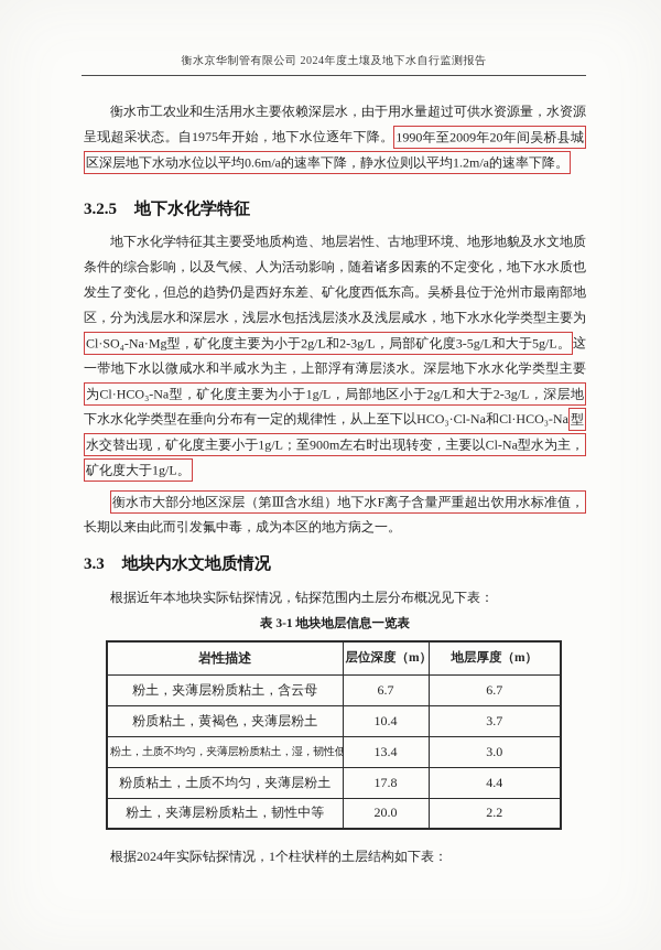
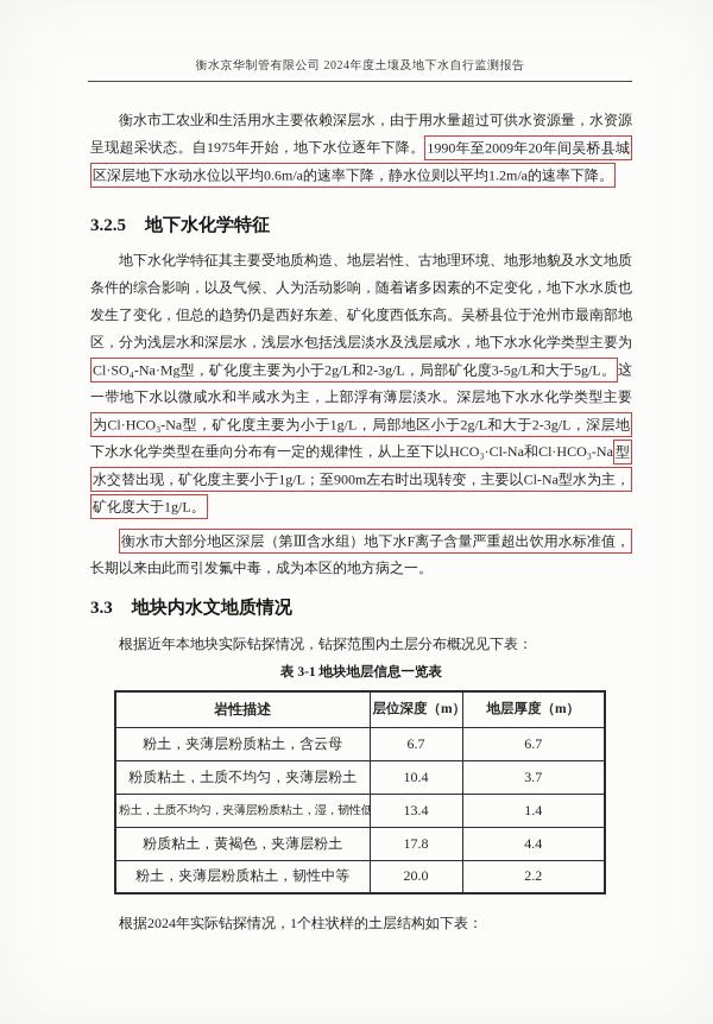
  衡水京华制管有限公司 2024年度土壤及地下水自行监测报告
  衡水市工农业和生活用水主要依赖深层水，由于用水量超过可供水资源量，水资源呈现超采状态。自1975年开始，地下水位逐年下降。 1990年至2009年20年间吴桥县城区深层地下水动水位以平均0.6m/a的速率下降，静水位则以平均1.2m/a的速率下降。
  3.2.5 地下水化学特征
  地下水化学特征其主要受地质构造、地层岩性、古地理环境、地形地貌及水文地质条件的综合影响，以及气候、人为活动影响，随着诸多因素的不定变化，地下水水质也发生了变化，但总的趋势仍是西好东差、矿化度西低东高。吴桥县位于沧州市最南部地区，分为浅层水和深层水，浅层水包括浅层淡水及浅层咸水，地下水水化学类型主要为Cl·SO₄-Na·Mg型，矿化度主要为小于2g/L和2-3g/L，局部矿化度3-5g/L和大于5g/L。 这一带地下水以微咸水和半咸水为主，上部浮有薄层淡水。深层地下水水化学类型主要为Cl·HCO₃-Na型，矿化度主要为小于1g/L，局部地区小于2g/L和大于2-3g/L，深层地下水水化学类型在垂向分布有一定的规律性，从上至下以HCO₃·Cl-Na和Cl·HCO₃-Na 型水交替出现，矿化度主要小于1g/L；至900m左右时出现转变，主要以Cl-Na型水为主，矿化度大于1g/L。
  衡水市大部分地区深层（第Ⅲ含水组）地下水F离子含量严重超出饮用水标准值，长期以来由此而引发氟中毒，成为本区的地方病之一。
  3.3 地块内水文地质情况
  根据近年本地块实际钻探情况，钻探范围内土层分布概况见下表：
  表 3-1 地块地层信息一览表
  岩性描述	层位深度（m）	地层厚度（m）
  粉土，夹薄层粉质粘土，含云母	6.7	6.7
- 粉质粘土，黄褐色，夹薄层粉土	10.4	3.7
+ 粉质粘土，土质不均匀，夹薄层粉土	10.4	3.7
- 粉土，土质不均匀，夹薄层粉质粘土，湿，韧性低	13.4	3.0
+ 粉土，土质不均匀，夹薄层粉质粘土，湿，韧性低	13.4	1.4
- 粉质粘土，土质不均匀，夹薄层粉土	17.8	4.4
+ 粉质粘土，黄褐色，夹薄层粉土	17.8	4.4
  粉土，夹薄层粉质粘土，韧性中等	20.0	2.2
  根据2024年实际钻探情况，1个柱状样的土层结构如下表：
